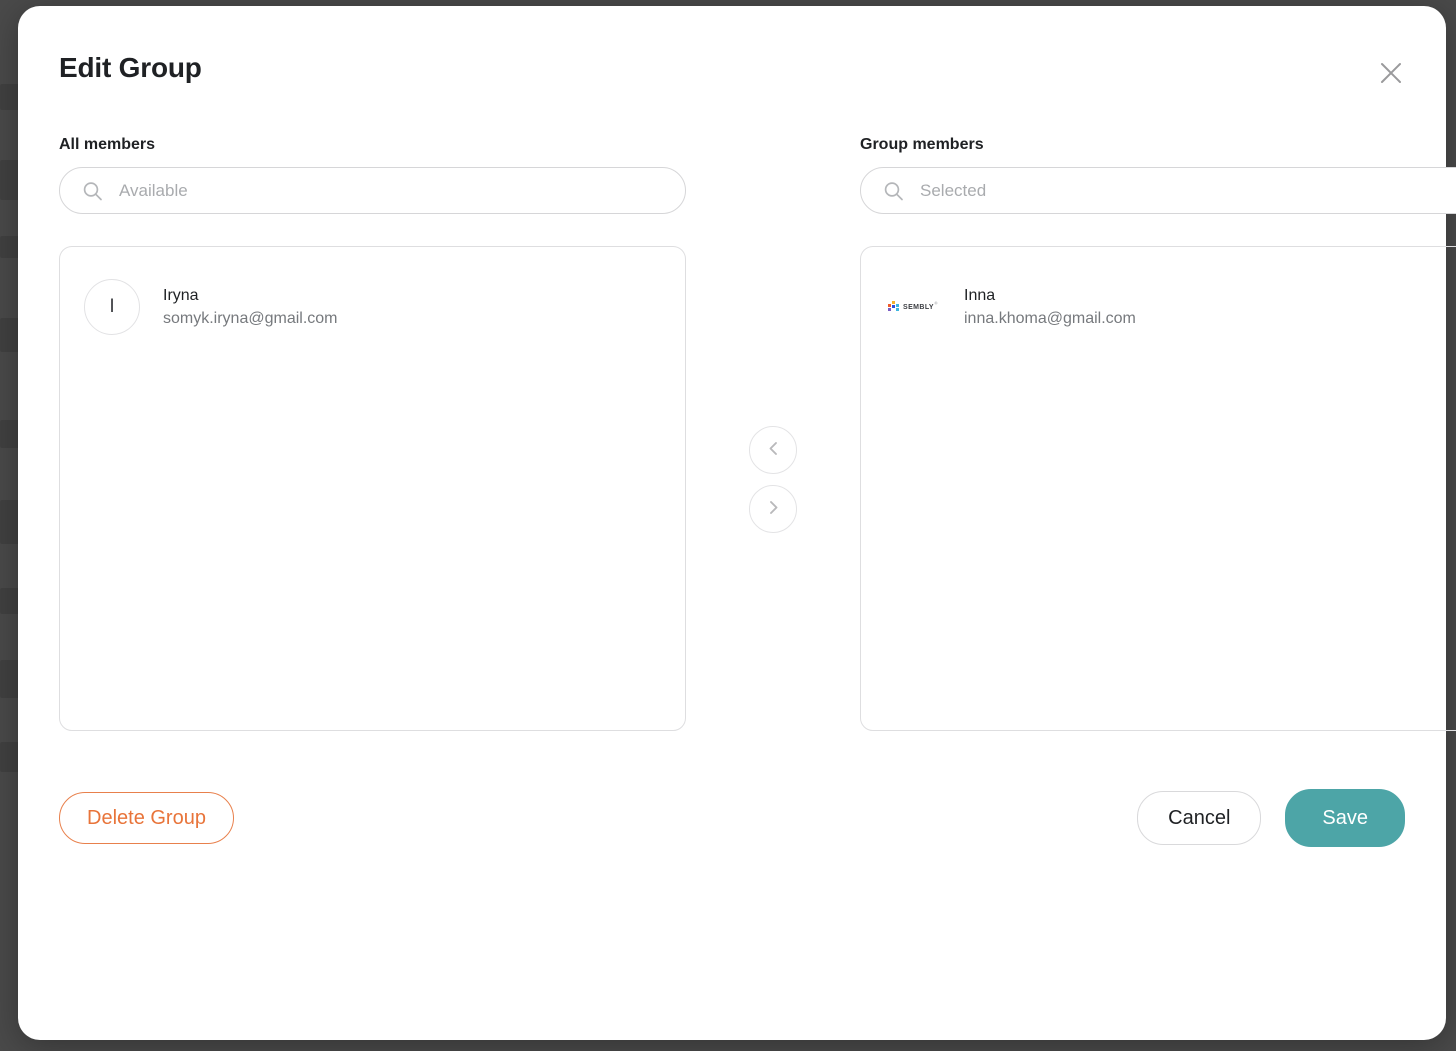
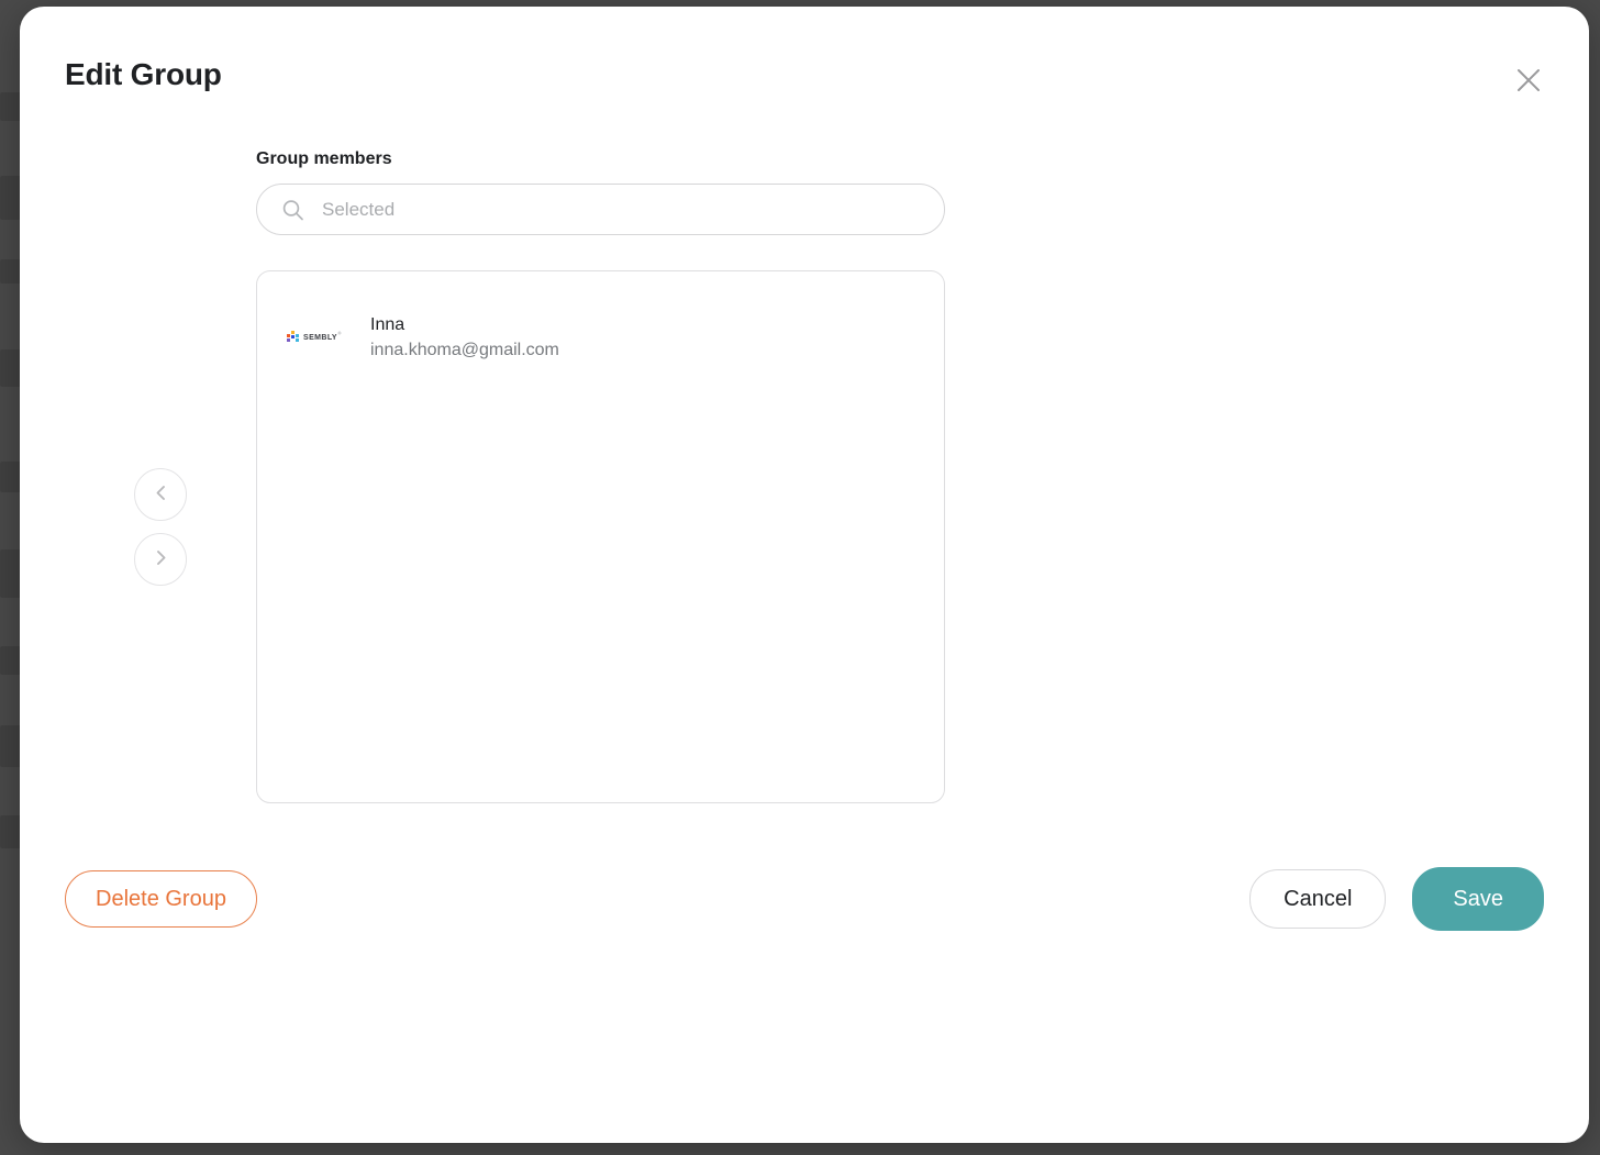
  Edit Group
- All members
- Available
- I
- Iryna
- somyk.iryna@gmail.com
  Group members
  Selected
  Inna
  inna.khoma@gmail.com
  Delete Group
  Cancel
  Save
